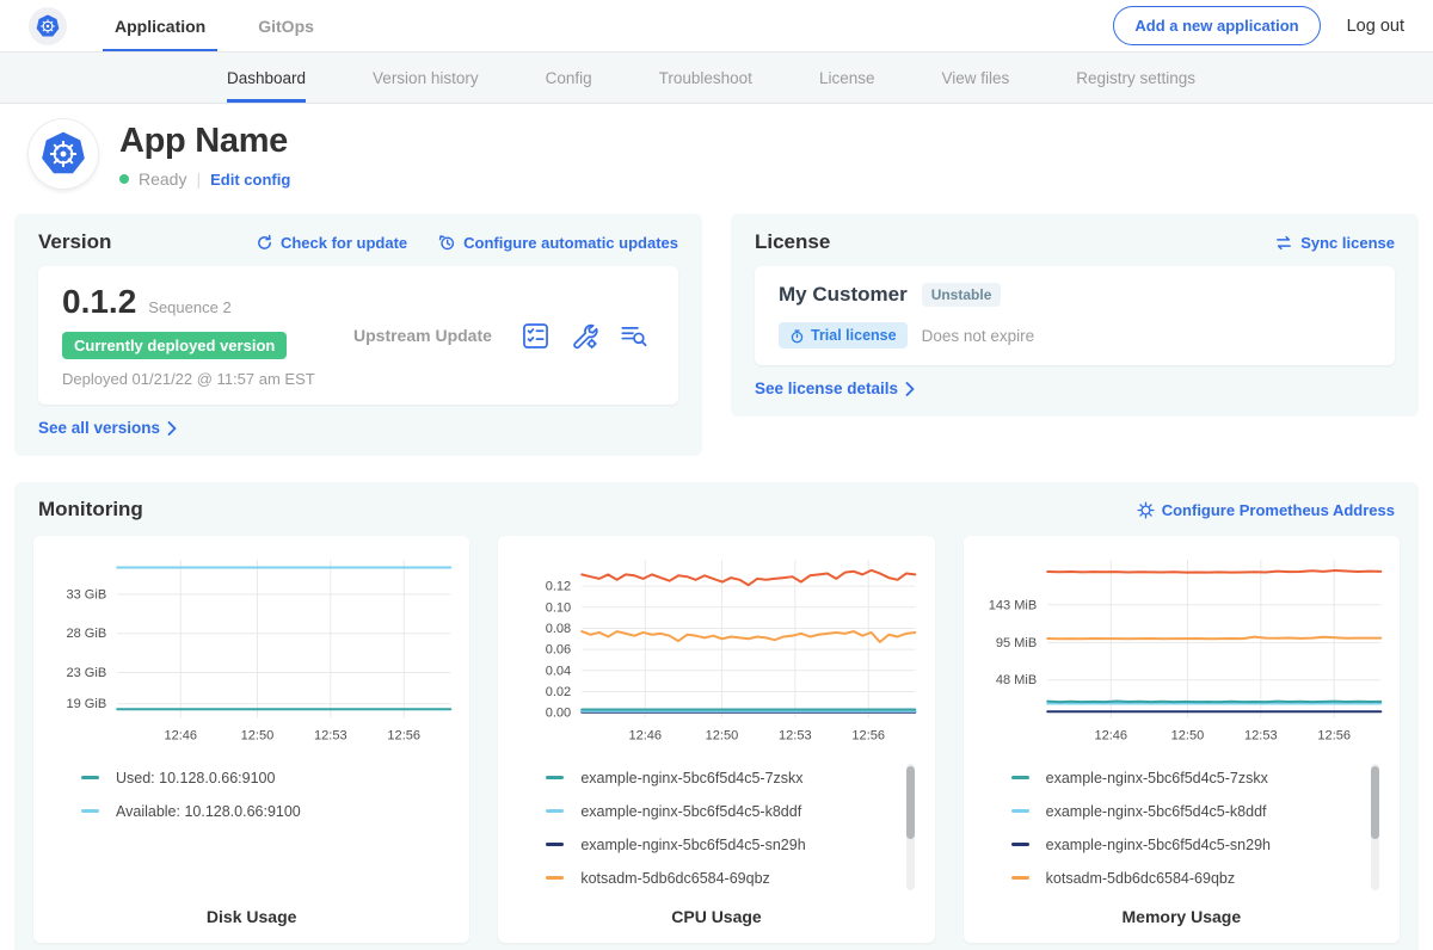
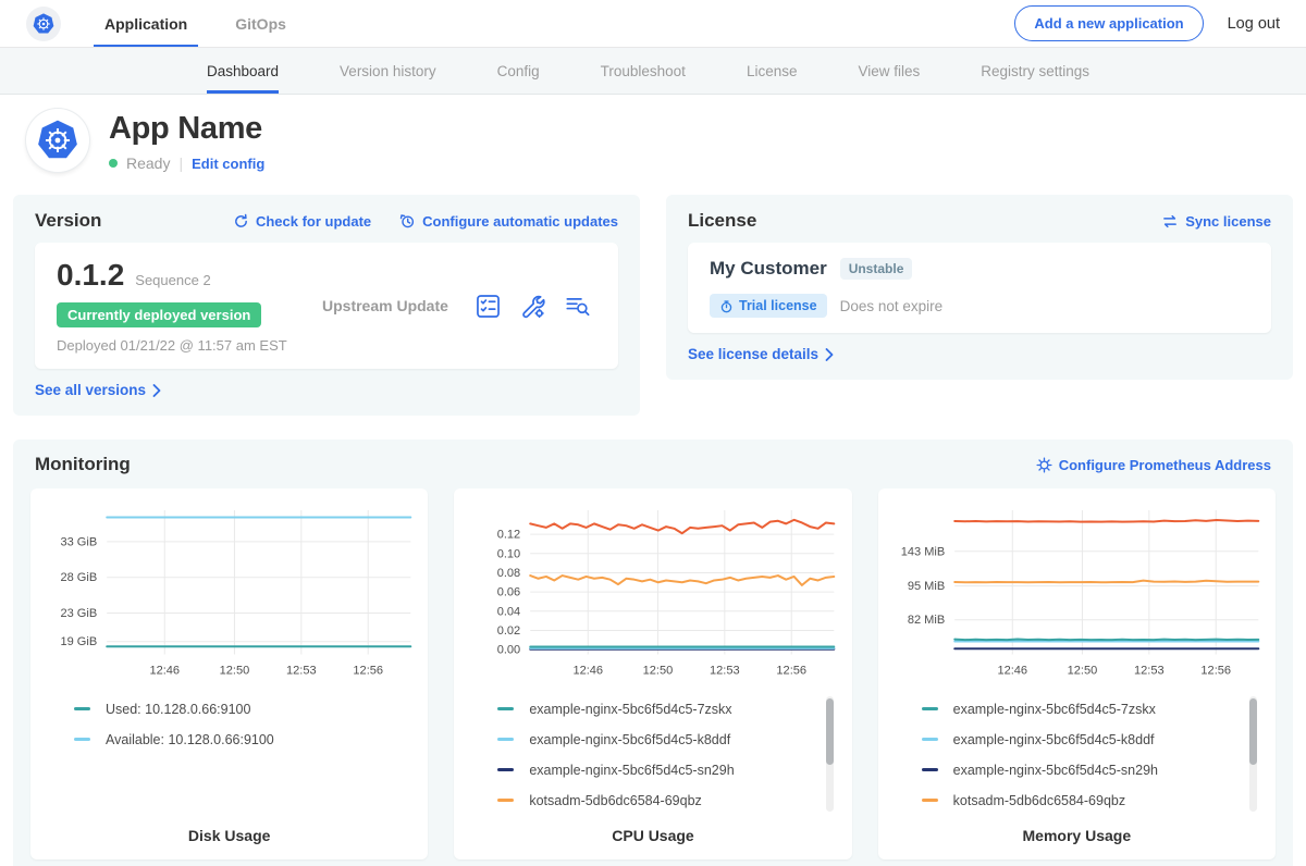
  Application
  GitOps
  Add a new application
  Log out
  Dashboard
  Version history
  Config
  Troubleshoot
  License
  View files
  Registry settings
  App Name
  Ready
  |
  Edit config
  Version
  Check for update
  Configure automatic updates
  0.1.2
  Sequence 2
  Currently deployed version
  Deployed 01/21/22 @ 11:57 am EST
  Upstream Update
  See all versions
  License
  Sync license
  My Customer
  Unstable
  Trial license
  Does not expire
  See license details
  Monitoring
  Configure Prometheus Address
  12:46
  12:50
  12:53
  12:56
  33 GiB
  28 GiB
  23 GiB
  19 GiB
  Used: 10.128.0.66:9100
  Available: 10.128.0.66:9100
  Disk Usage
  12:46
  12:50
  12:53
  12:56
  0.12
  0.10
  0.08
  0.06
  0.04
  0.02
  0.00
  example-nginx-5bc6f5d4c5-7zskx
  example-nginx-5bc6f5d4c5-k8ddf
  example-nginx-5bc6f5d4c5-sn29h
  kotsadm-5db6dc6584-69qbz
  CPU Usage
  12:46
  12:50
  12:53
  12:56
  143 MiB
  95 MiB
- 48 MiB
+ 82 MiB
  example-nginx-5bc6f5d4c5-7zskx
  example-nginx-5bc6f5d4c5-k8ddf
  example-nginx-5bc6f5d4c5-sn29h
  kotsadm-5db6dc6584-69qbz
  Memory Usage
